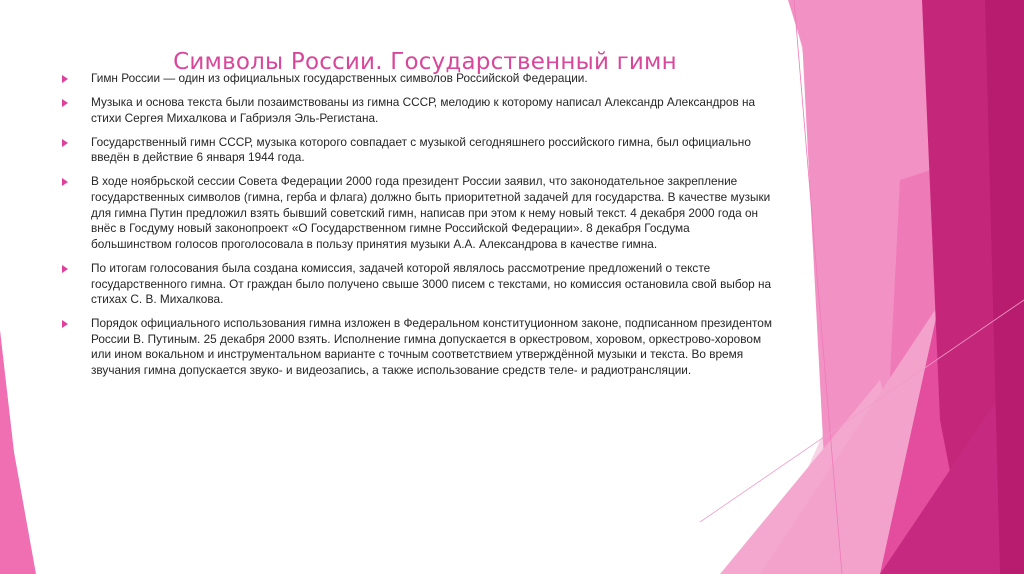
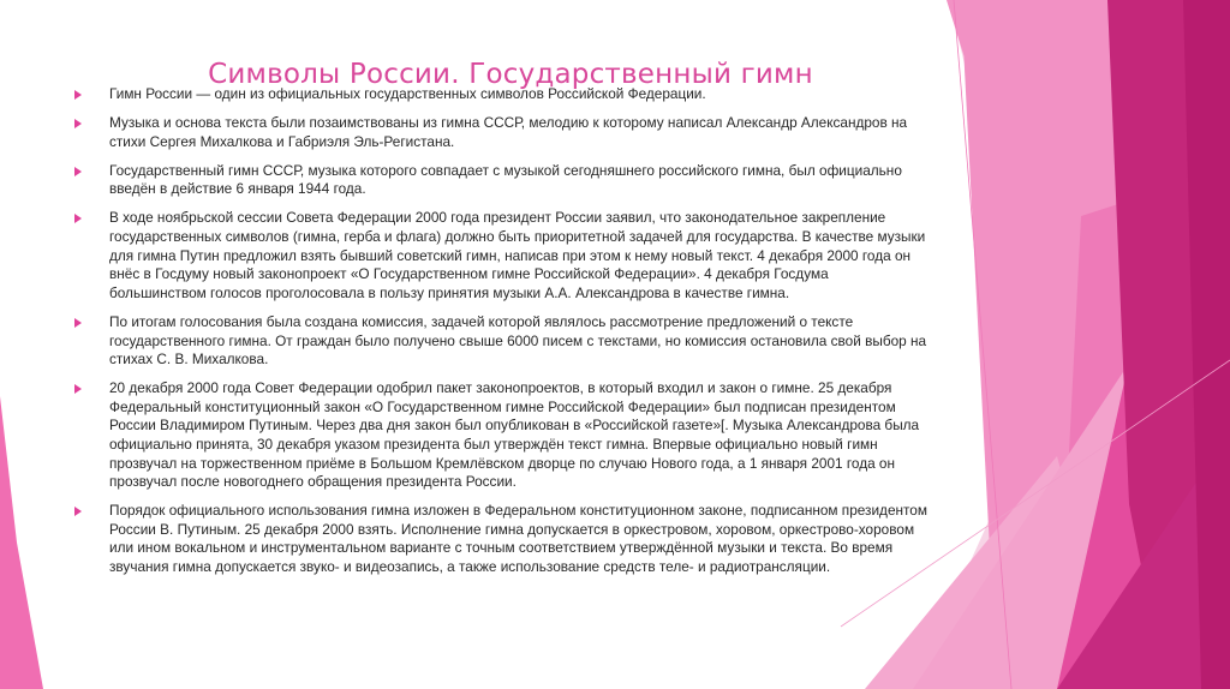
  Символы России. Государственный гимн
  Гимн России — один из официальных государственных символов Российской Федерации.
  Музыка и основа текста были позаимствованы из гимна СССР, мелодию к которому написал Александр Александров на стихи Сергея Михалкова и Габриэля Эль-Регистана.
  Государственный гимн СССР, музыка которого совпадает с музыкой сегодняшнего российского гимна, был официально введён в действие 6 января 1944 года.
- В ходе ноябрьской сессии Совета Федерации 2000 года президент России заявил, что законодательное закрепление государственных символов (гимна, герба и флага) должно быть приоритетной задачей для государства. В качестве музыки для гимна Путин предложил взять бывший советский гимн, написав при этом к нему новый текст. 4 декабря 2000 года он внёс в Госдуму новый законопроект «О Государственном гимне Российской Федерации». 8 декабря Госдума большинством голосов проголосовала в пользу принятия музыки А.А. Александрова в качестве гимна.
+ В ходе ноябрьской сессии Совета Федерации 2000 года президент России заявил, что законодательное закрепление государственных символов (гимна, герба и флага) должно быть приоритетной задачей для государства. В качестве музыки для гимна Путин предложил взять бывший советский гимн, написав при этом к нему новый текст. 4 декабря 2000 года он внёс в Госдуму новый законопроект «О Государственном гимне Российской Федерации». 4 декабря Госдума большинством голосов проголосовала в пользу принятия музыки А.А. Александрова в качестве гимна.
- По итогам голосования была создана комиссия, задачей которой являлось рассмотрение предложений о тексте государственного гимна. От граждан было получено свыше 3000 писем с текстами, но комиссия остановила свой выбор на стихах С. В. Михалкова.
+ По итогам голосования была создана комиссия, задачей которой являлось рассмотрение предложений о тексте государственного гимна. От граждан было получено свыше 6000 писем с текстами, но комиссия остановила свой выбор на стихах С. В. Михалкова.
+ 20 декабря 2000 года Совет Федерации одобрил пакет законопроектов, в который входил и закон о гимне. 25 декабря Федеральный конституционный закон «О Государственном гимне Российской Федерации» был подписан президентом России Владимиром Путиным. Через два дня закон был опубликован в «Российской газете»[. Музыка Александрова была официально принята, 30 декабря указом президента был утверждён текст гимна. Впервые официально новый гимн прозвучал на торжественном приёме в Большом Кремлёвском дворце по случаю Нового года, а 1 января 2001 года он прозвучал после новогоднего обращения президента России.
  Порядок официального использования гимна изложен в Федеральном конституционном законе, подписанном президентом России В. Путиным. 25 декабря 2000 взять. Исполнение гимна допускается в оркестровом, хоровом, оркестрово-хоровом или ином вокальном и инструментальном варианте с точным соответствием утверждённой музыки и текста. Во время звучания гимна допускается звуко- и видеозапись, а также использование средств теле- и радиотрансляции.
